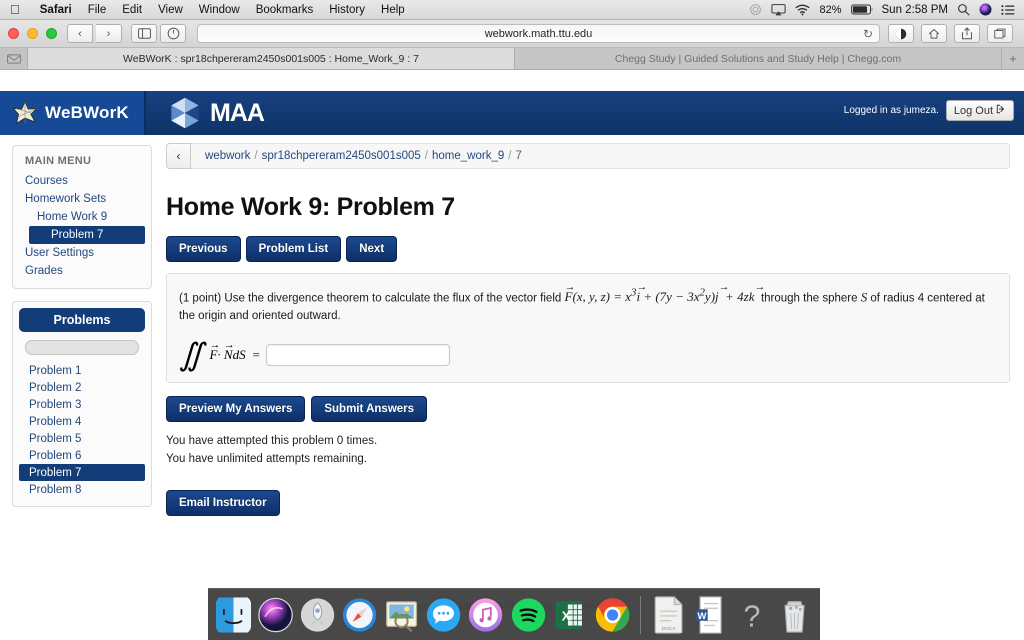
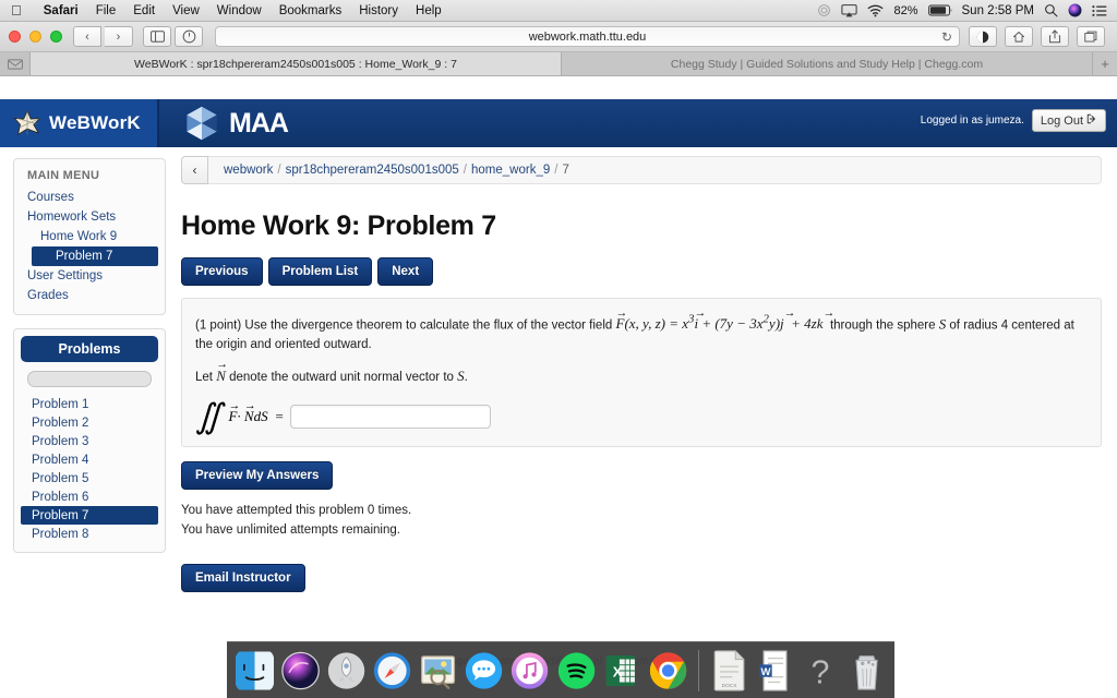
  
  Safari
  File
  Edit
  View
  Window
  Bookmarks
  History
  Help
  82%
  Sun 2:58 PM
  ‹
  ›
  webwork.math.ttu.edu
  ↻
  WeBWorK : spr18chpereram2450s001s005 : Home_Work_9 : 7
  Chegg Study | Guided Solutions and Study Help | Chegg.com
  +
  WeBWorK
  MAA
  Logged in as jumeza.
  Log Out
  MAIN MENU
  Courses
  Homework Sets
  Home Work 9
  Problem 7
  User Settings
  Grades
  Problems
  Problem 1
  Problem 2
  Problem 3
  Problem 4
  Problem 5
  Problem 6
  Problem 7
  Problem 8
  ‹
  webwork
  /
  spr18chpereram2450s001s005
  /
  home_work_9
  /
  7
  Home Work 9: Problem 7
  Previous
  Problem List
  Next
  (1 point) Use the divergence theorem to calculate the flux of the vector field F(x, y, z) = x3i + (7y − 3x2y)j + 4zk through the sphere S of radius 4 centered at the origin and oriented outward.
+ Let N denote the outward unit normal vector to S.
  ∬
  F· NdS
  =
  Preview My Answers
- Submit Answers
  You have attempted this problem 0 times.
  You have unlimited attempts remaining.
  Email Instructor
  X
  W
  ?
